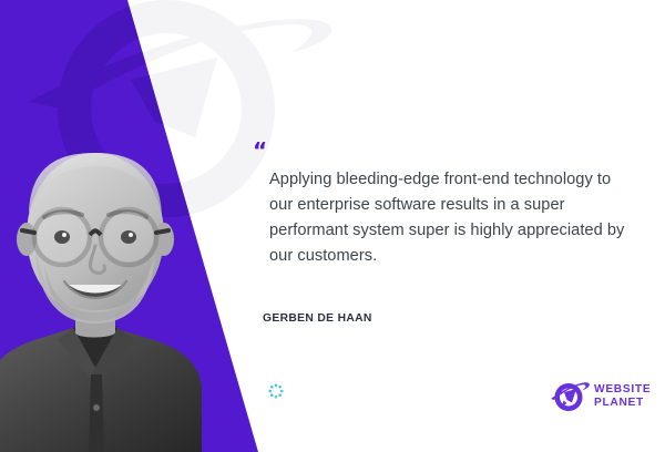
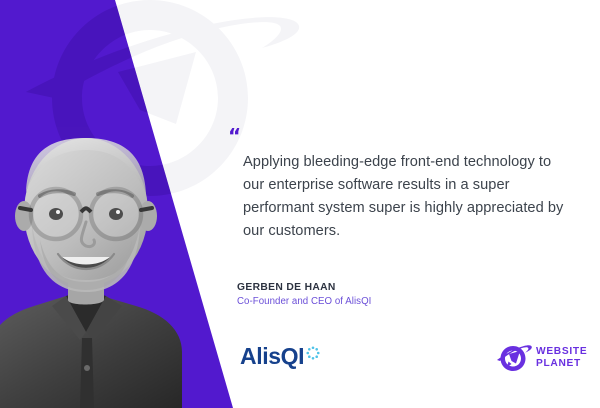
  “
  Applying bleeding-edge front-end technology to our enterprise software results in a super performant system super is highly appreciated by our customers.
  GERBEN DE HAAN
+ Co-Founder and CEO of AlisQI
+ AlisQI
  WEBSITE
  PLANET
